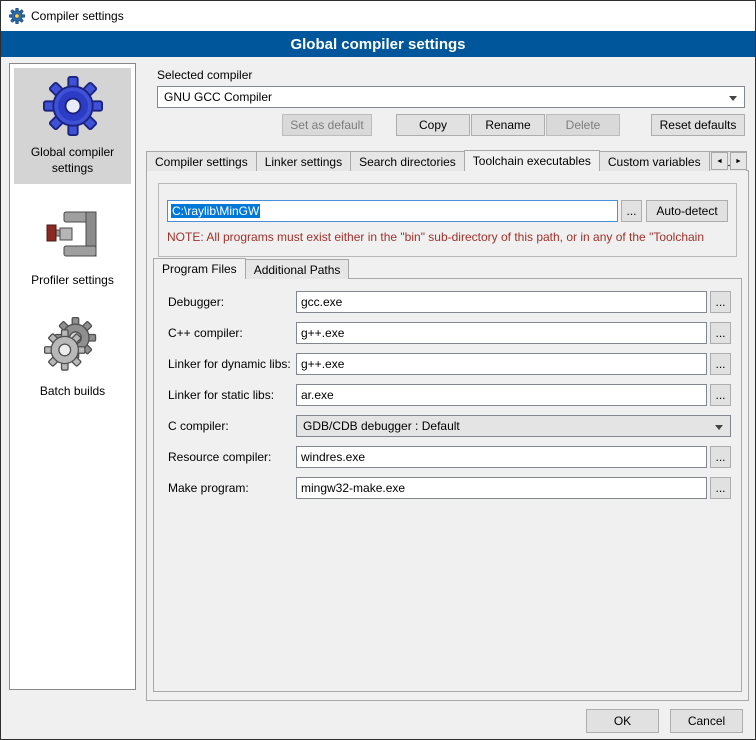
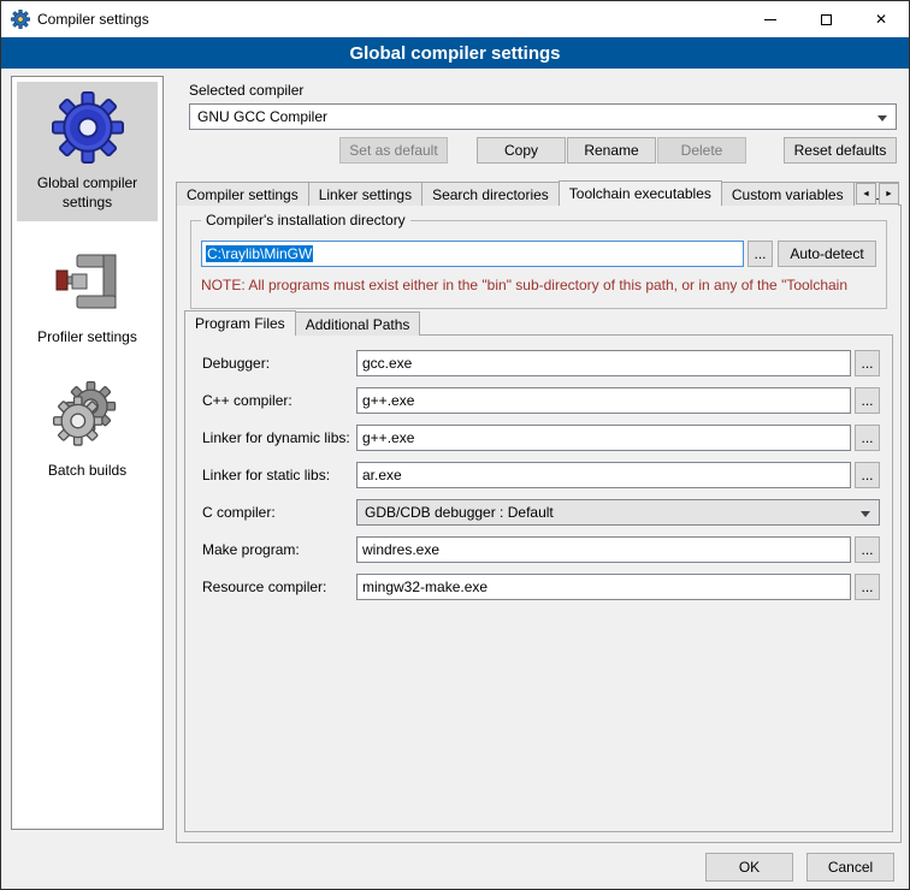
  Compiler settings
+ ✕
  Global compiler settings
  Global compiler settings
  Profiler settings
  Batch builds
  Selected compiler
  GNU GCC Compiler
  Set as default
  Copy
  Rename
  Delete
  Reset defaults
  Compiler settings
  Linker settings
  Search directories
  Toolchain executables
  Custom variables
+ Compiler's installation directory
  C:\raylib\MinGW
  ...
  Auto-detect
  NOTE: All programs must exist either in the "bin" sub-directory of this path, or in any of the "Toolchain
  Program Files
  Additional Paths
  Debugger:
  gcc.exe
  ...
  C++ compiler:
  g++.exe
  ...
  Linker for dynamic libs:
  g++.exe
  ...
  Linker for static libs:
  ar.exe
  ...
  C compiler:
  GDB/CDB debugger : Default
- Resource compiler:
+ Make program:
  windres.exe
  ...
- Make program:
+ Resource compiler:
  mingw32-make.exe
  ...
  OK
  Cancel
